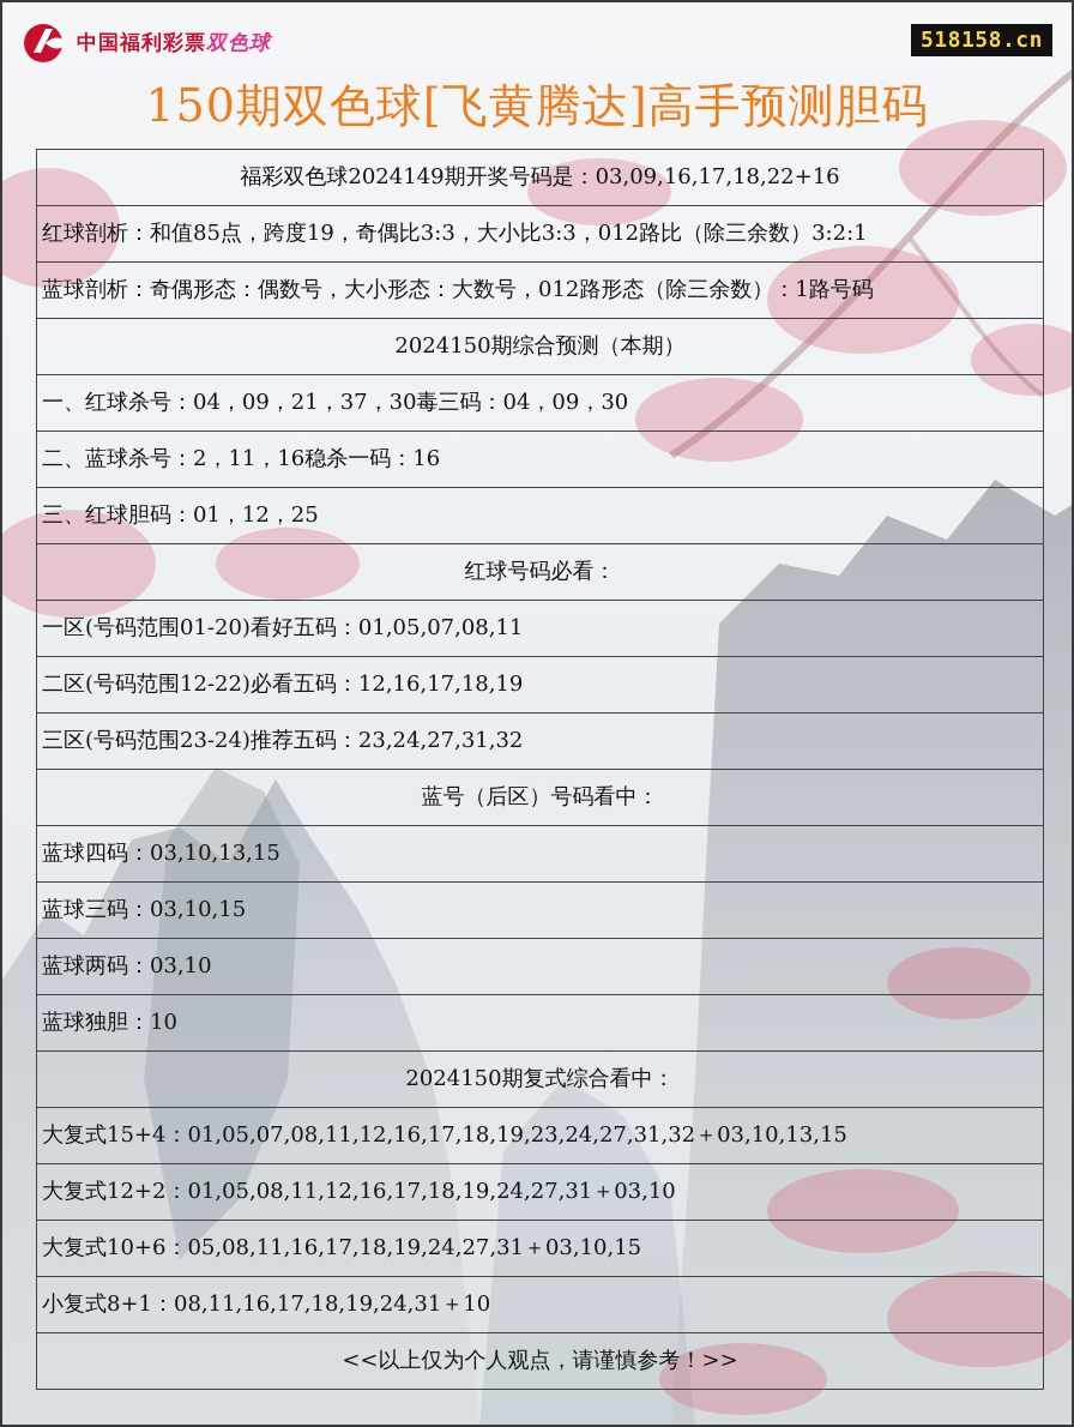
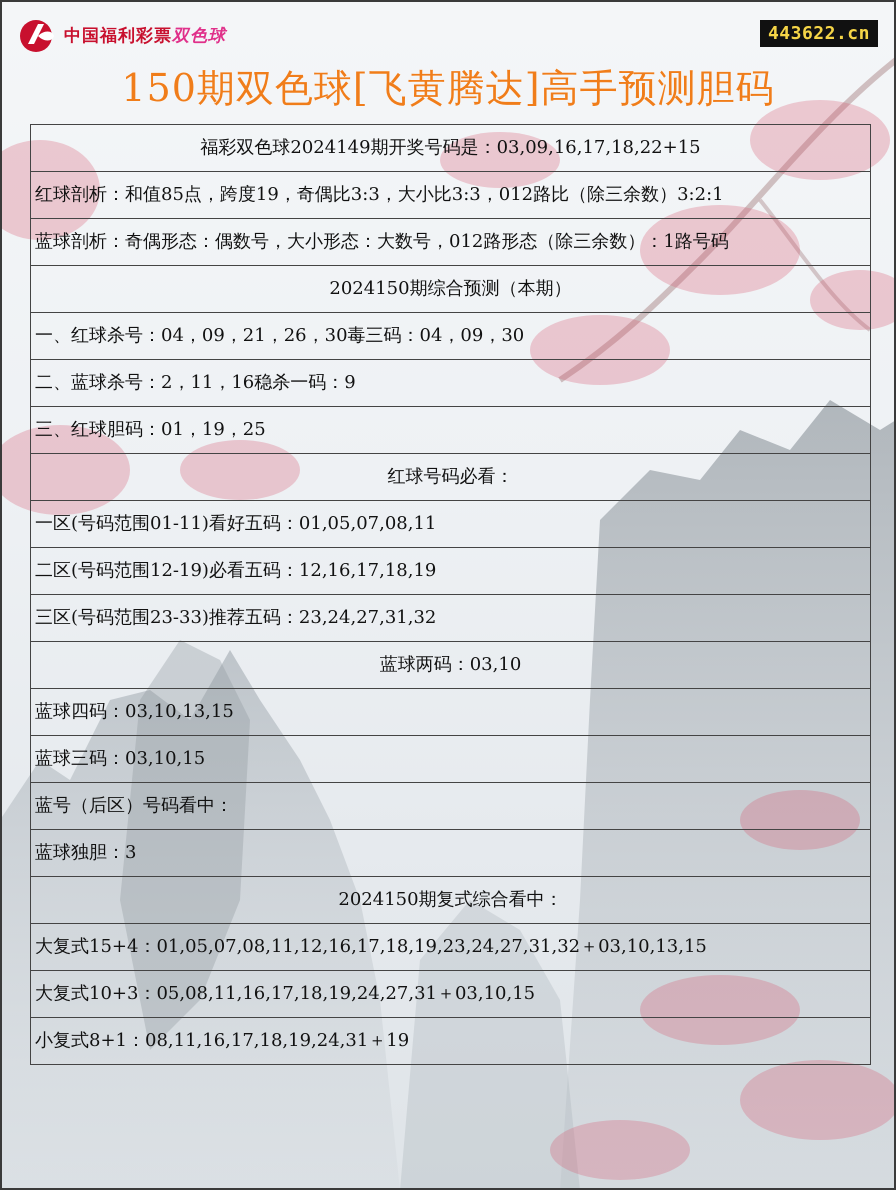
  中国福利彩票双色球
- 518158.cn
+ 443622.cn
  150期双色球[飞黄腾达]高手预测胆码
- 福彩双色球2024149期开奖号码是：03,09,16,17,18,22+16
+ 福彩双色球2024149期开奖号码是：03,09,16,17,18,22+15
  红球剖析：和值85点，跨度19，奇偶比3:3，大小比3:3，012路比（除三余数）3:2:1
  蓝球剖析：奇偶形态：偶数号，大小形态：大数号，012路形态（除三余数）：1路号码
  2024150期综合预测（本期）
- 一、红球杀号：04，09，21，37，30毒三码：04，09，30
+ 一、红球杀号：04，09，21，26，30毒三码：04，09，30
- 二、蓝球杀号：2，11，16稳杀一码：16
+ 二、蓝球杀号：2，11，16稳杀一码：9
- 三、红球胆码：01，12，25
+ 三、红球胆码：01，19，25
  红球号码必看：
- 一区(号码范围01-20)看好五码：01,05,07,08,11
+ 一区(号码范围01-11)看好五码：01,05,07,08,11
- 二区(号码范围12-22)必看五码：12,16,17,18,19
+ 二区(号码范围12-19)必看五码：12,16,17,18,19
- 三区(号码范围23-24)推荐五码：23,24,27,31,32
+ 三区(号码范围23-33)推荐五码：23,24,27,31,32
- 蓝号（后区）号码看中：
+ 蓝球两码：03,10
  蓝球四码：03,10,13,15
  蓝球三码：03,10,15
- 蓝球两码：03,10
+ 蓝号（后区）号码看中：
- 蓝球独胆：10
+ 蓝球独胆：3
  2024150期复式综合看中：
  大复式15+4：01,05,07,08,11,12,16,17,18,19,23,24,27,31,32＋03,10,13,15
- 大复式12+2：01,05,08,11,12,16,17,18,19,24,27,31＋03,10
- 大复式10+6：05,08,11,16,17,18,19,24,27,31＋03,10,15
+ 大复式10+3：05,08,11,16,17,18,19,24,27,31＋03,10,15
- 小复式8+1：08,11,16,17,18,19,24,31＋10
+ 小复式8+1：08,11,16,17,18,19,24,31＋19
- <<以上仅为个人观点，请谨慎参考！>>
